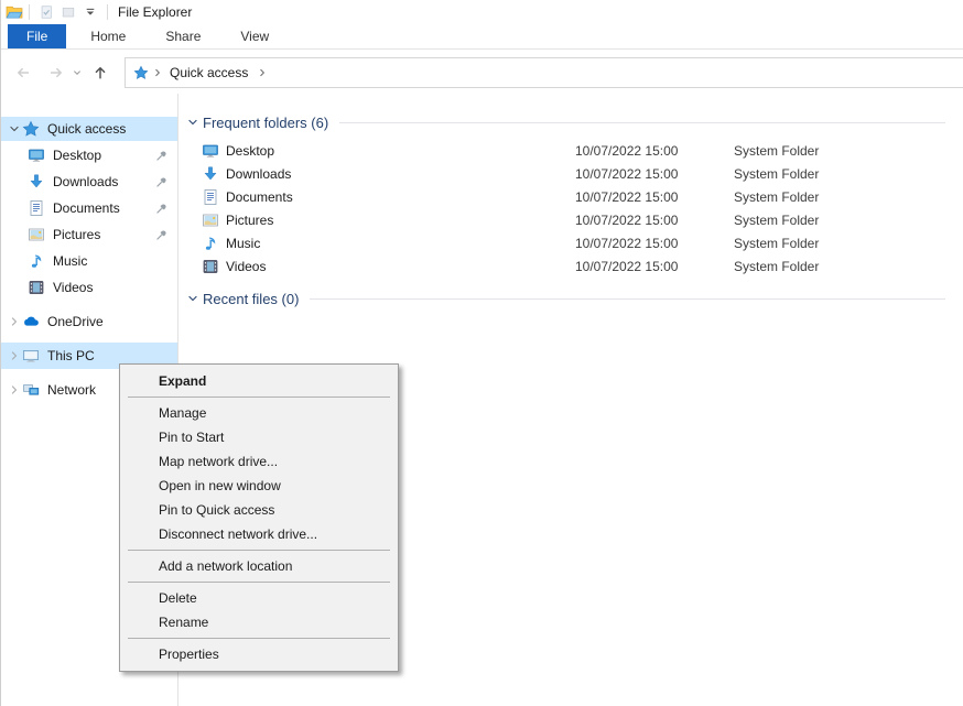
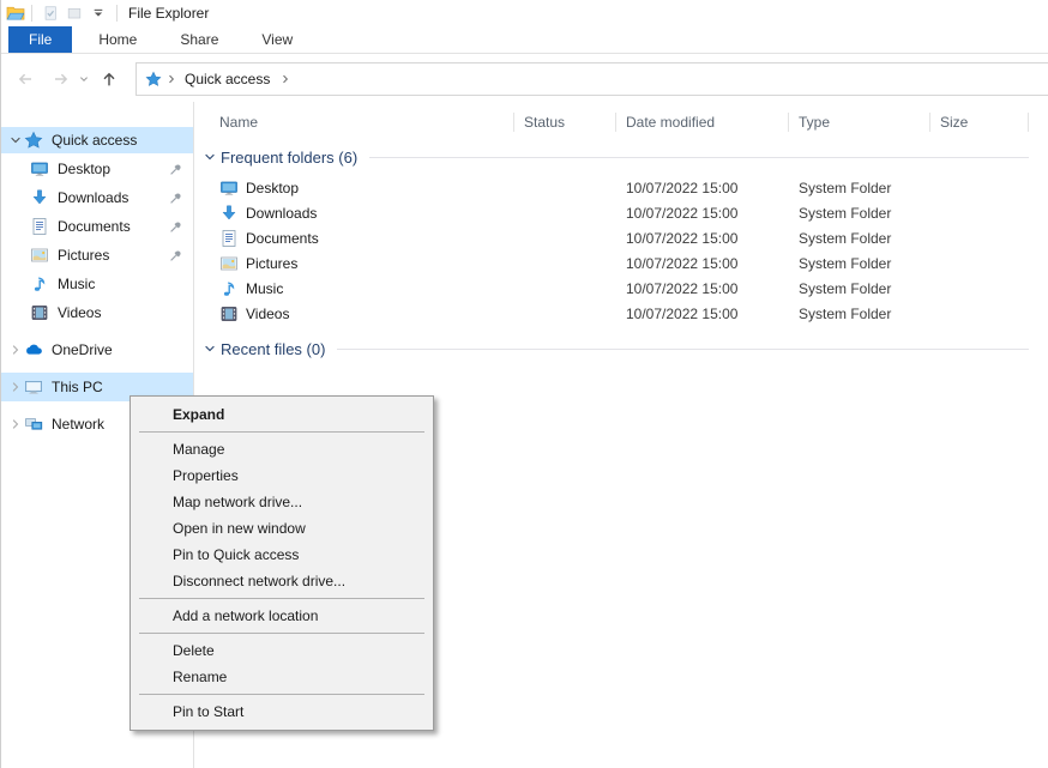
  File Explorer
  File
  Home
  Share
  View
  Quick access
  Quick access
  Desktop
  Downloads
  Documents
  Pictures
  Music
  Videos
  OneDrive
  This PC
  Network
+ Name
+ Status
+ Date modified
+ Type
+ Size
  Frequent folders (6)
  Desktop
  10/07/2022 15:00
  System Folder
  Downloads
  10/07/2022 15:00
  System Folder
  Documents
  10/07/2022 15:00
  System Folder
  Pictures
  10/07/2022 15:00
  System Folder
  Music
  10/07/2022 15:00
  System Folder
  Videos
  10/07/2022 15:00
  System Folder
  Recent files (0)
  Expand
  Manage
- Pin to Start
+ Properties
  Map network drive...
  Open in new window
  Pin to Quick access
  Disconnect network drive...
  Add a network location
  Delete
  Rename
- Properties
+ Pin to Start
